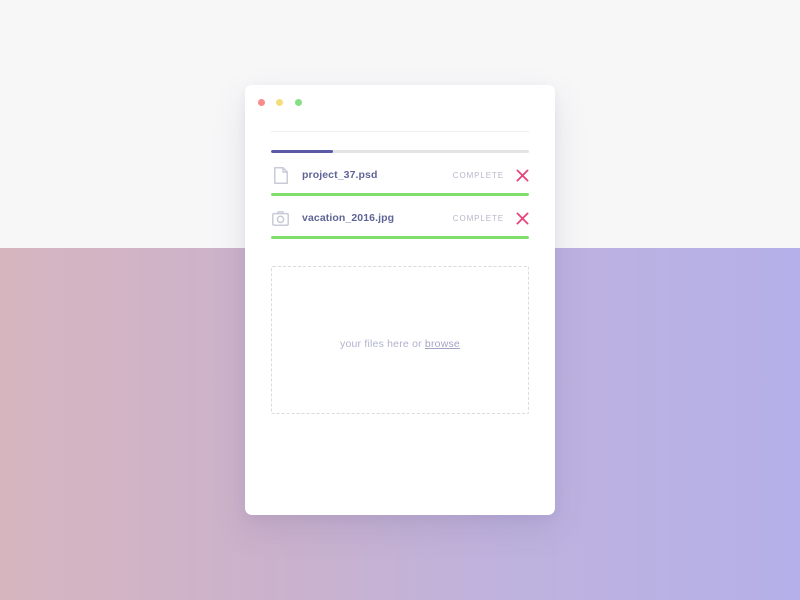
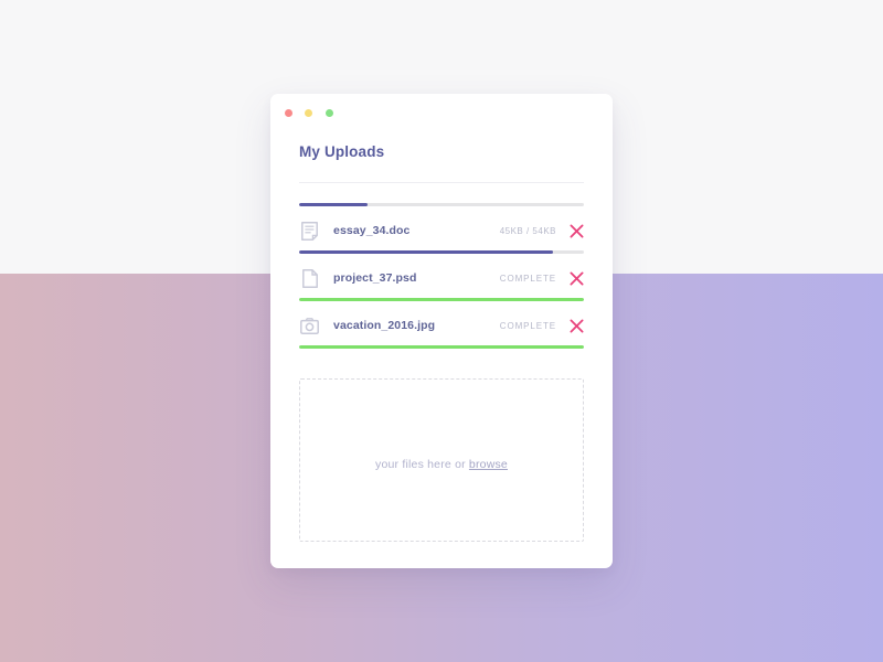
+ My Uploads
+ essay_34.doc
+ 45KB / 54KB
  project_37.psd
  COMPLETE
  vacation_2016.jpg
  COMPLETE
  your files here or browse
